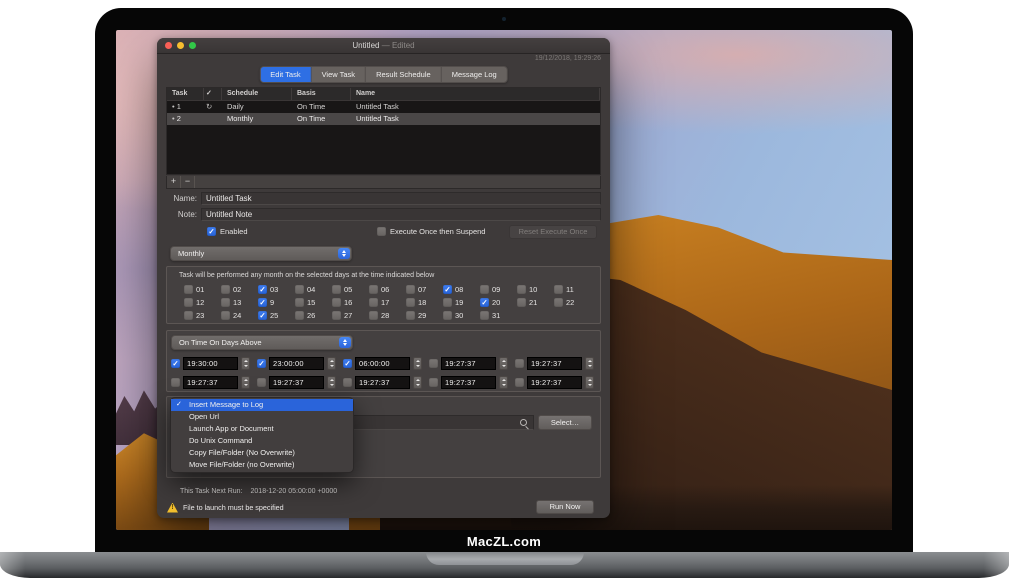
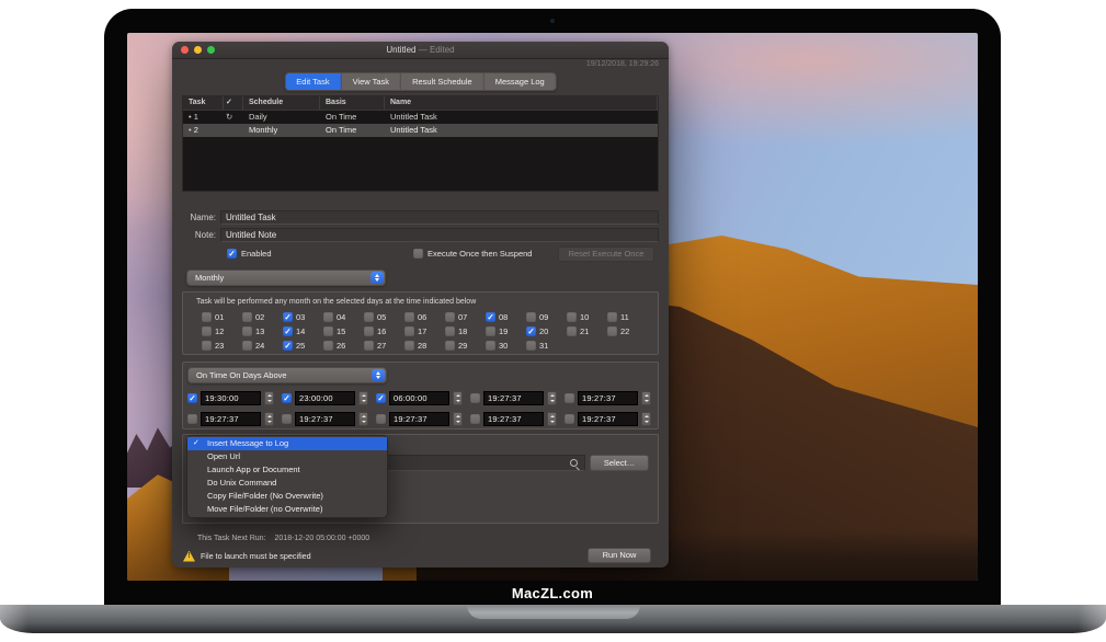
  Untitled — Edited
  Edit Task
  View Task
  Result Schedule
  Message Log
  • 1
  ↻
  Daily
  On Time
  Untitled Task
  • 2
  Monthly
  On Time
  Untitled Task
- +
- −
  Name:
  Untitled Task
  Note:
  Untitled Note
  Enabled
  Execute Once then Suspend
  Reset Execute Once
  Monthly
  01
  02
  03
  04
  05
  06
  07
  08
  09
  10
  11
  12
  13
- 9
+ 14
  15
  16
  17
  18
  19
  20
  21
  22
  23
  24
  25
  26
  27
  28
  29
  30
  31
  On Time On Days Above
  19:30:00
  23:00:00
  06:00:00
  19:27:37
  19:27:37
  19:27:37
  19:27:37
  19:27:37
  19:27:37
  19:27:37
  Select…
  Insert Message to Log
  Open Url
  Launch App or Document
  Do Unix Command
  Copy File/Folder (No Overwrite)
  Move File/Folder (no Overwrite)
  File to launch must be specified
  Run Now
  MacZL.com
